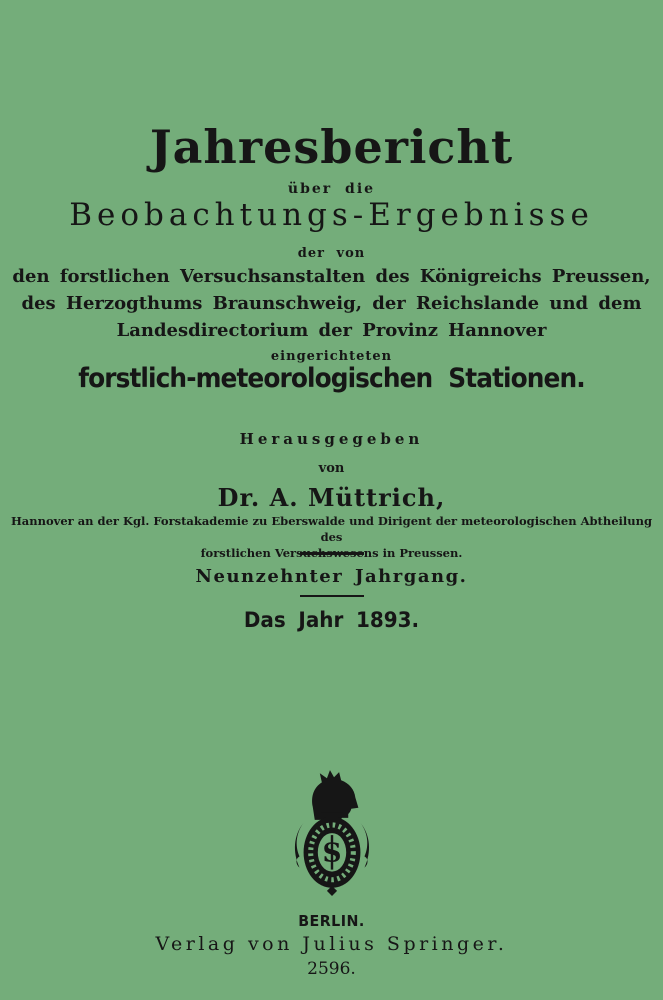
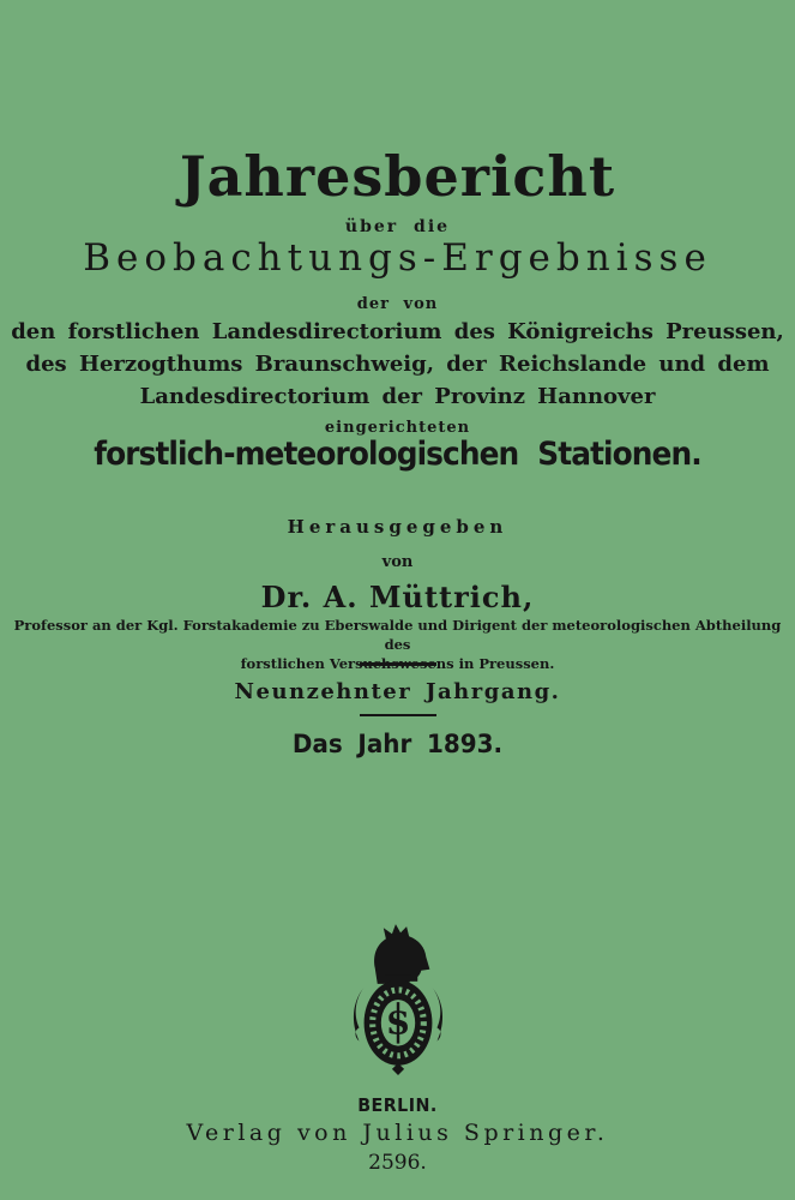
  Jahresbericht
  über die
  Beobachtungs-Ergebnisse
  der von
- den forstlichen Versuchsanstalten des Königreichs Preussen,
+ den forstlichen Landesdirectorium des Königreichs Preussen,
  des Herzogthums Braunschweig, der Reichslande und dem
  Landesdirectorium der Provinz Hannover
  eingerichteten
  forstlich-meteorologischen Stationen.
  Herausgegeben
  von
  Dr. A. Müttrich,
- Hannover an der Kgl. Forstakademie zu Eberswalde und Dirigent der meteorologischen Abtheilung des
+ Professor an der Kgl. Forstakademie zu Eberswalde und Dirigent der meteorologischen Abtheilung des
  forstlichen Verns in Preussen.
  Neunzehnter Jahrgang.
  Das Jahr 1893.
  S
  BERLIN.
  Verlag von Julius Springer.
  2596.
